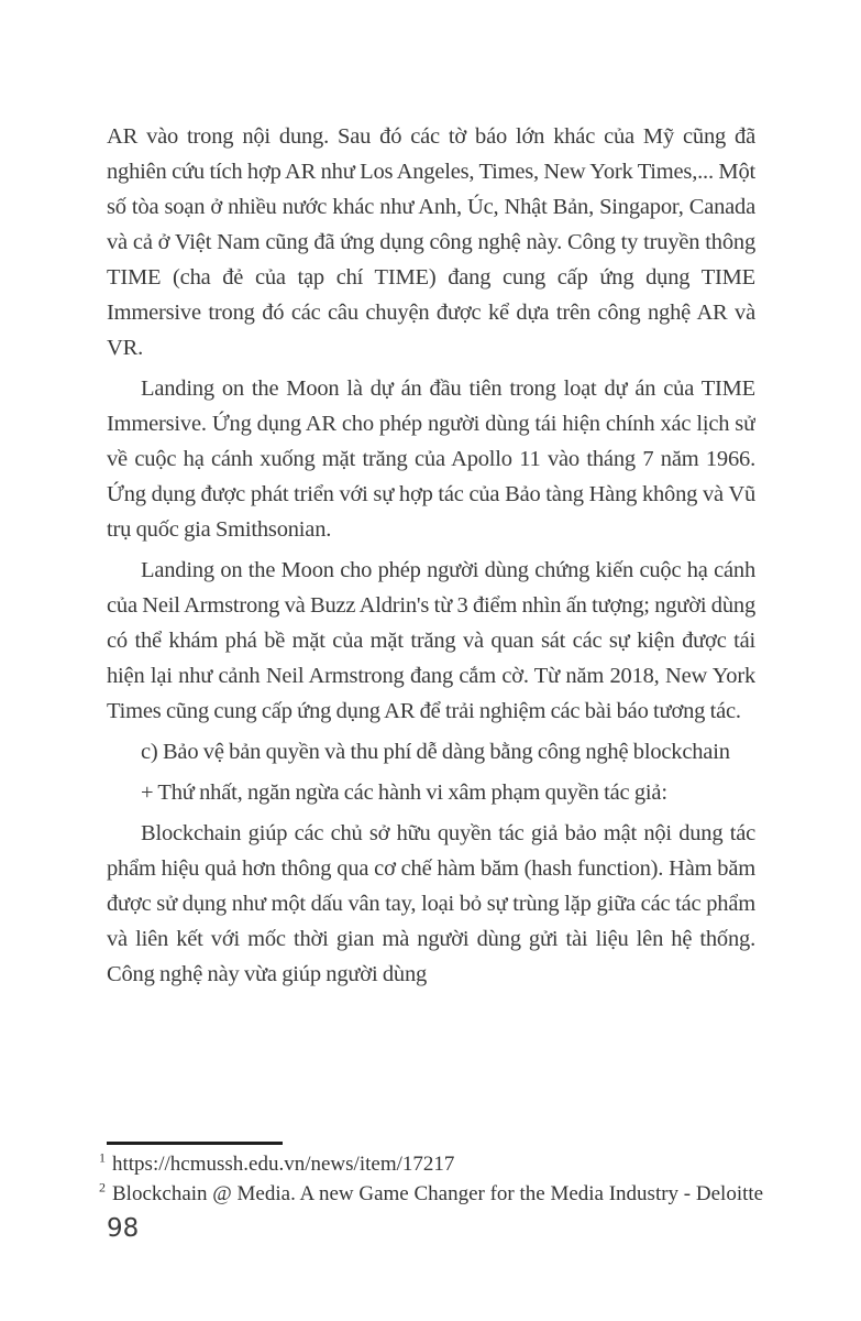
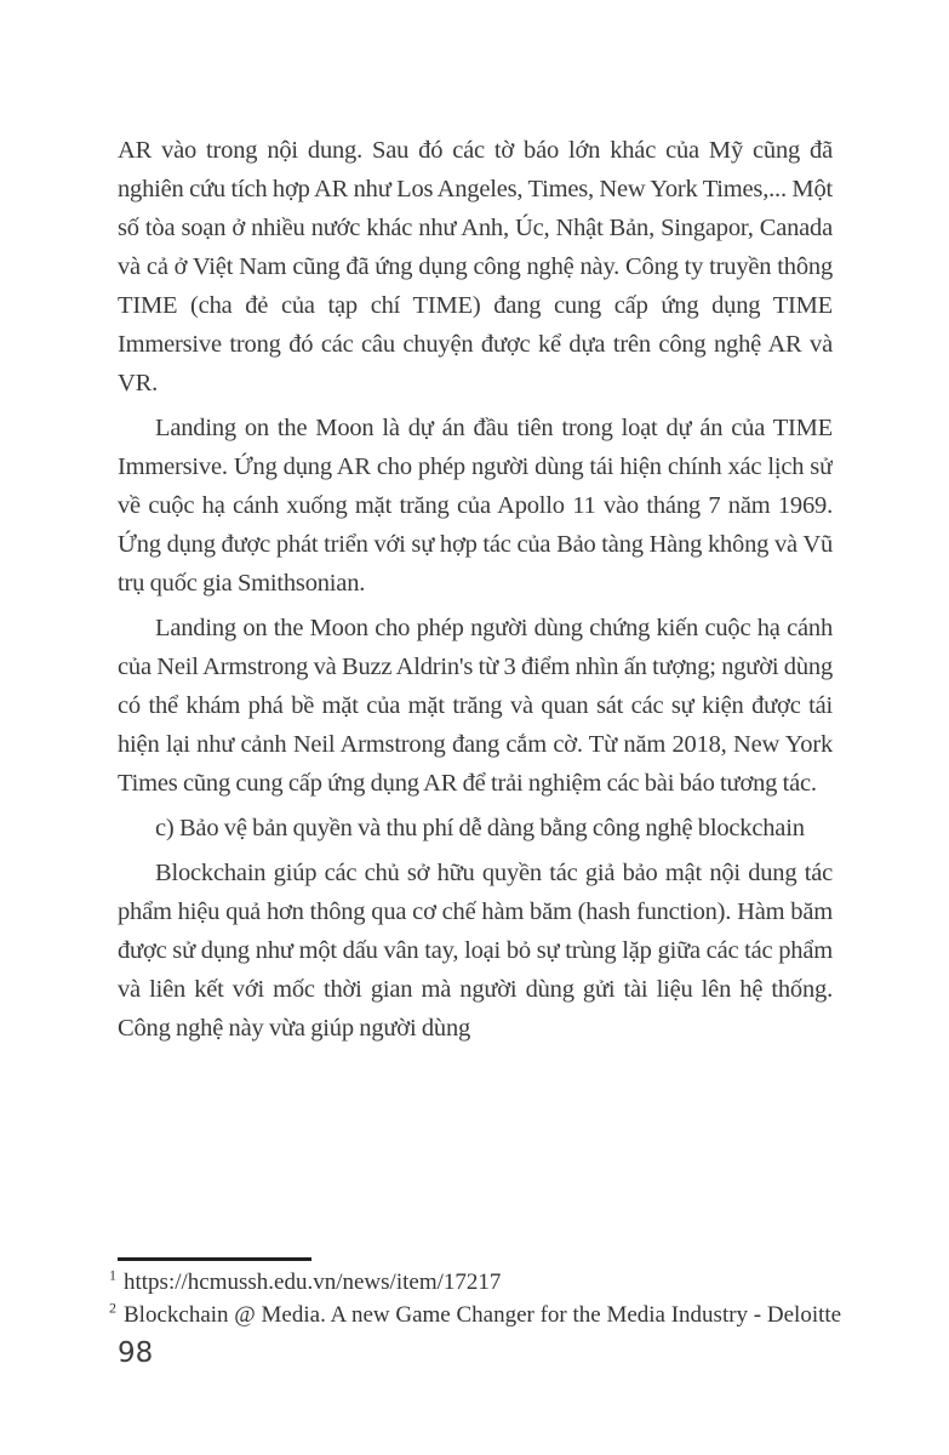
  AR vào trong nội dung. Sau đó các tờ báo lớn khác của Mỹ cũng đã nghiên cứu tích hợp AR như Los Angeles, Times, New York Times,... Một số tòa soạn ở nhiều nước khác như Anh, Úc, Nhật Bản, Singapor, Canada và cả ở Việt Nam cũng đã ứng dụng công nghệ này. Công ty truyền thông TIME (cha đẻ của tạp chí TIME) đang cung cấp ứng dụng TIME Immersive trong đó các câu chuyện được kể dựa trên công nghệ AR và VR.
- Landing on the Moon là dự án đầu tiên trong loạt dự án của TIME Immersive. Ứng dụng AR cho phép người dùng tái hiện chính xác lịch sử về cuộc hạ cánh xuống mặt trăng của Apollo 11 vào tháng 7 năm 1966. Ứng dụng được phát triển với sự hợp tác của Bảo tàng Hàng không và Vũ trụ quốc gia Smithsonian.
+ Landing on the Moon là dự án đầu tiên trong loạt dự án của TIME Immersive. Ứng dụng AR cho phép người dùng tái hiện chính xác lịch sử về cuộc hạ cánh xuống mặt trăng của Apollo 11 vào tháng 7 năm 1969. Ứng dụng được phát triển với sự hợp tác của Bảo tàng Hàng không và Vũ trụ quốc gia Smithsonian.
  Landing on the Moon cho phép người dùng chứng kiến cuộc hạ cánh của Neil Armstrong và Buzz Aldrin's từ 3 điểm nhìn ấn tượng; người dùng có thể khám phá bề mặt của mặt trăng và quan sát các sự kiện được tái hiện lại như cảnh Neil Armstrong đang cắm cờ. Từ năm 2018, New York Times cũng cung cấp ứng dụng AR để trải nghiệm các bài báo tương tác.
  c) Bảo vệ bản quyền và thu phí dễ dàng bằng công nghệ blockchain
- + Thứ nhất, ngăn ngừa các hành vi xâm phạm quyền tác giả:
  Blockchain giúp các chủ sở hữu quyền tác giả bảo mật nội dung tác phẩm hiệu quả hơn thông qua cơ chế hàm băm (hash function). Hàm băm được sử dụng như một dấu vân tay, loại bỏ sự trùng lặp giữa các tác phẩm và liên kết với mốc thời gian mà người dùng gửi tài liệu lên hệ thống. Công nghệ này vừa giúp người dùng
  1 https://hcmussh.edu.vn/news/item/17217
  2 Blockchain @ Media. A new Game Changer for the Media Industry - Deloitte
  98
